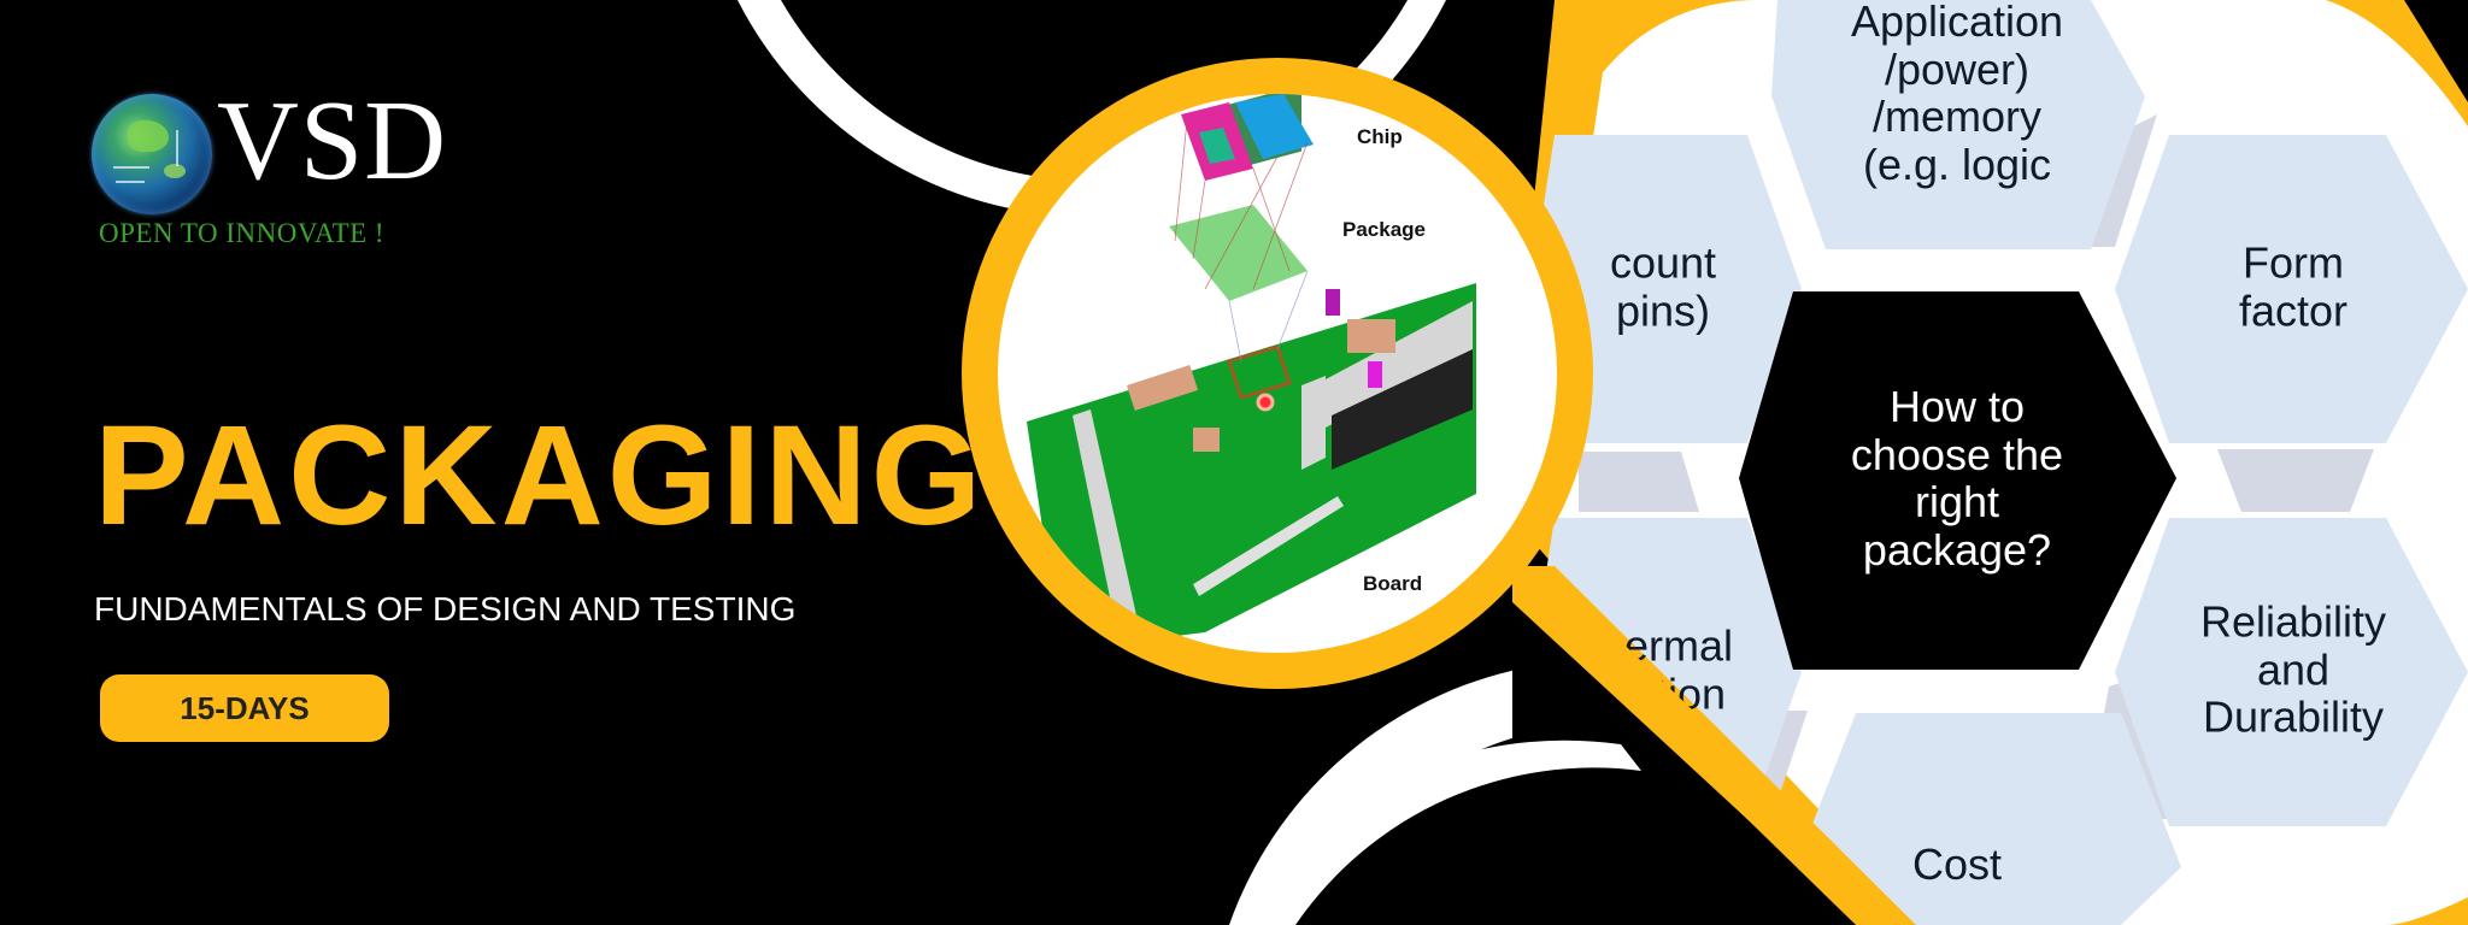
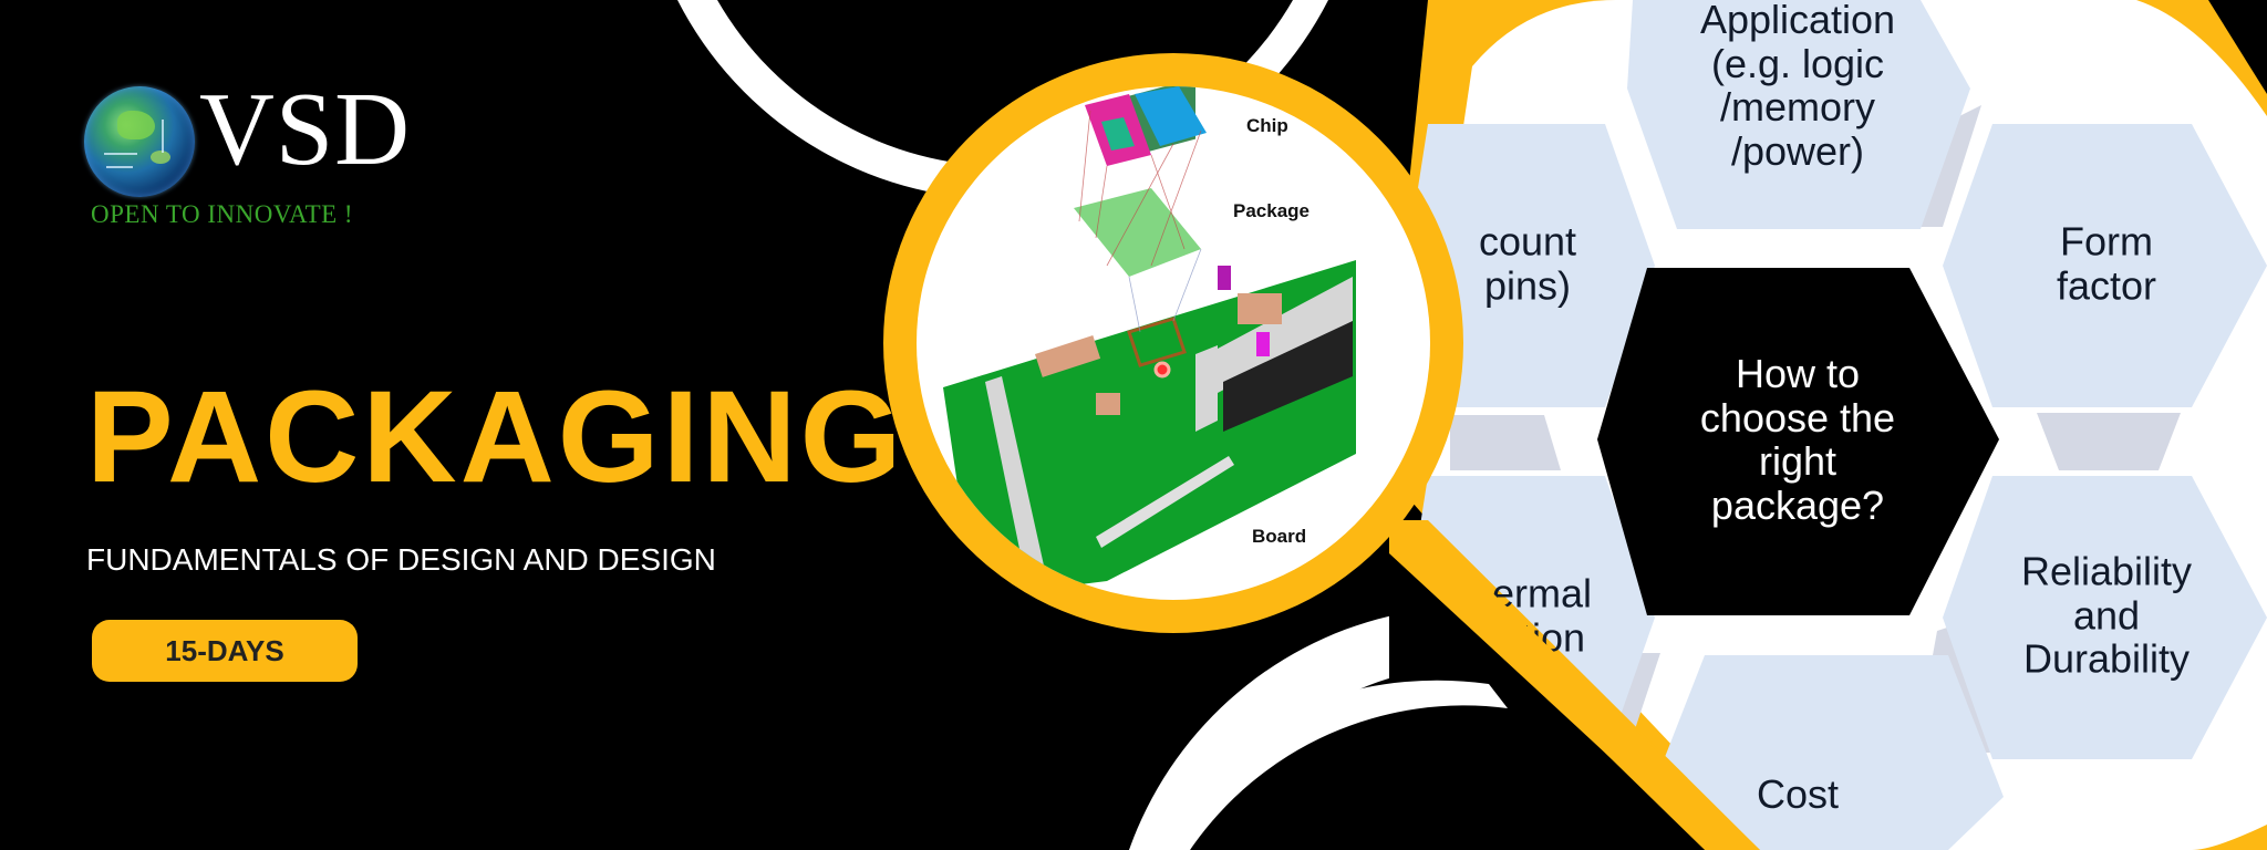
  VSD
  OPEN TO INNOVATE !
  PACKAGING
- FUNDAMENTALS OF DESIGN AND TESTING
+ FUNDAMENTALS OF DESIGN AND DESIGN
  15-DAYS
  Chip
  Package
  Board
  Application
- /power)
+ (e.g. logic
  /memory
- (e.g. logic
+ /power)
  count
  pins)
  Form
  factor
  How to
  choose the
  right
  package?
  ermal
  Reliability
  and
  Durability
  Cost
